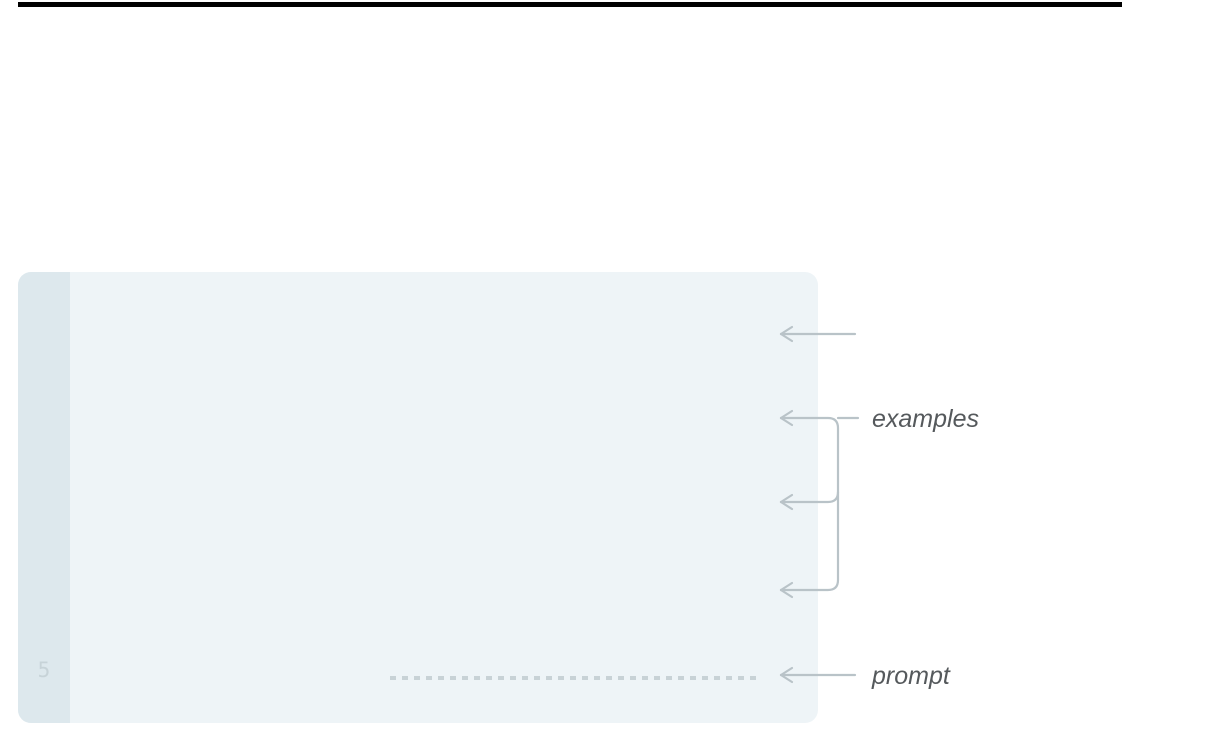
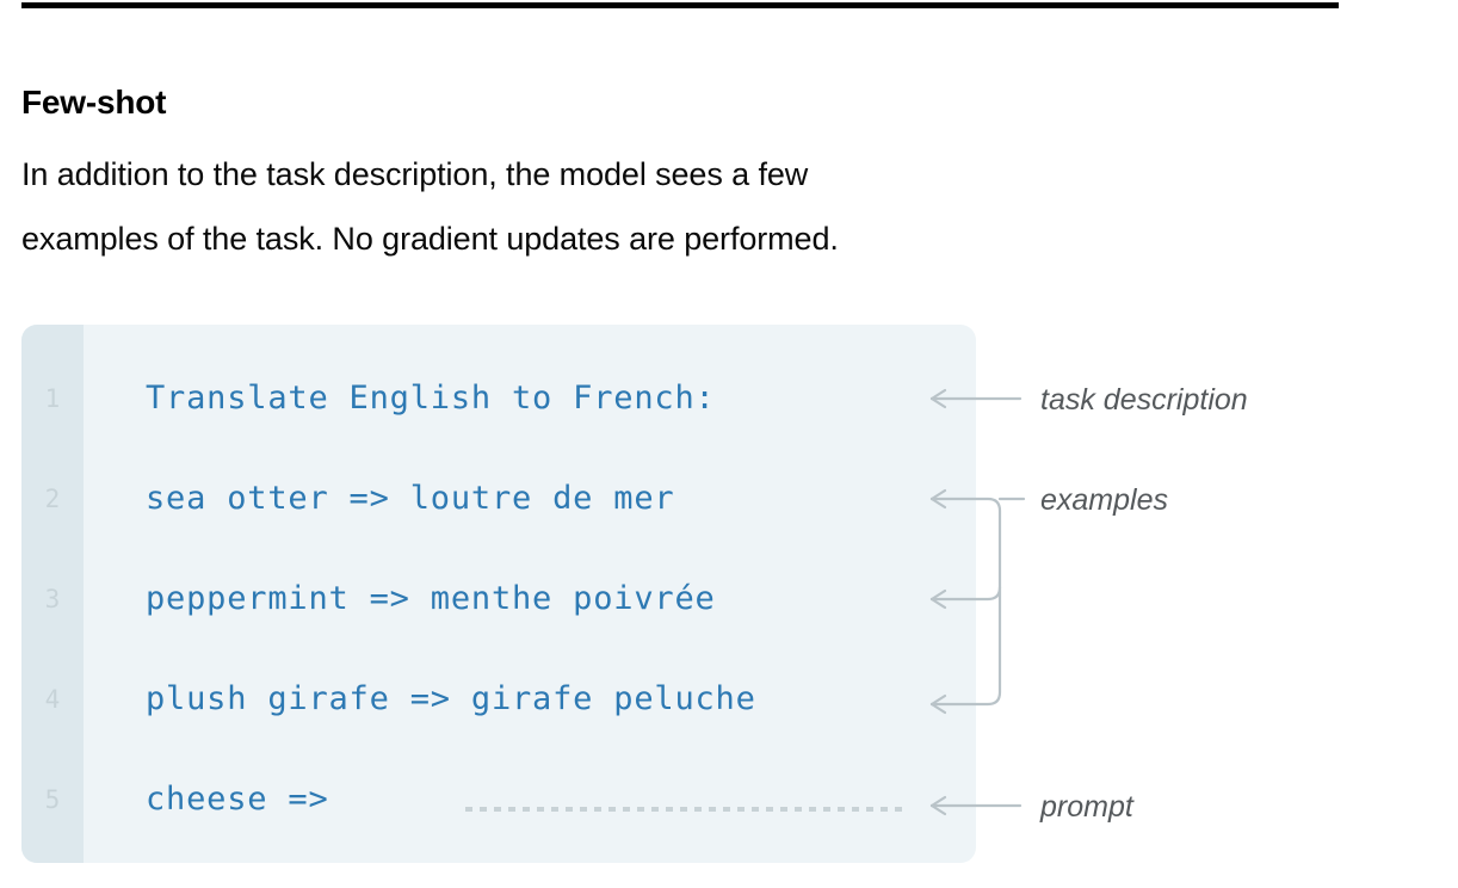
+ Few-shot
+ In addition to the task description, the model sees a few
+ examples of the task. No gradient updates are performed.
+ Translate English to French:
+ sea otter => loutre de mer
+ peppermint => menthe poivrée
+ plush girafe => girafe peluche
+ cheese =>
+ task description
  examples
  prompt
